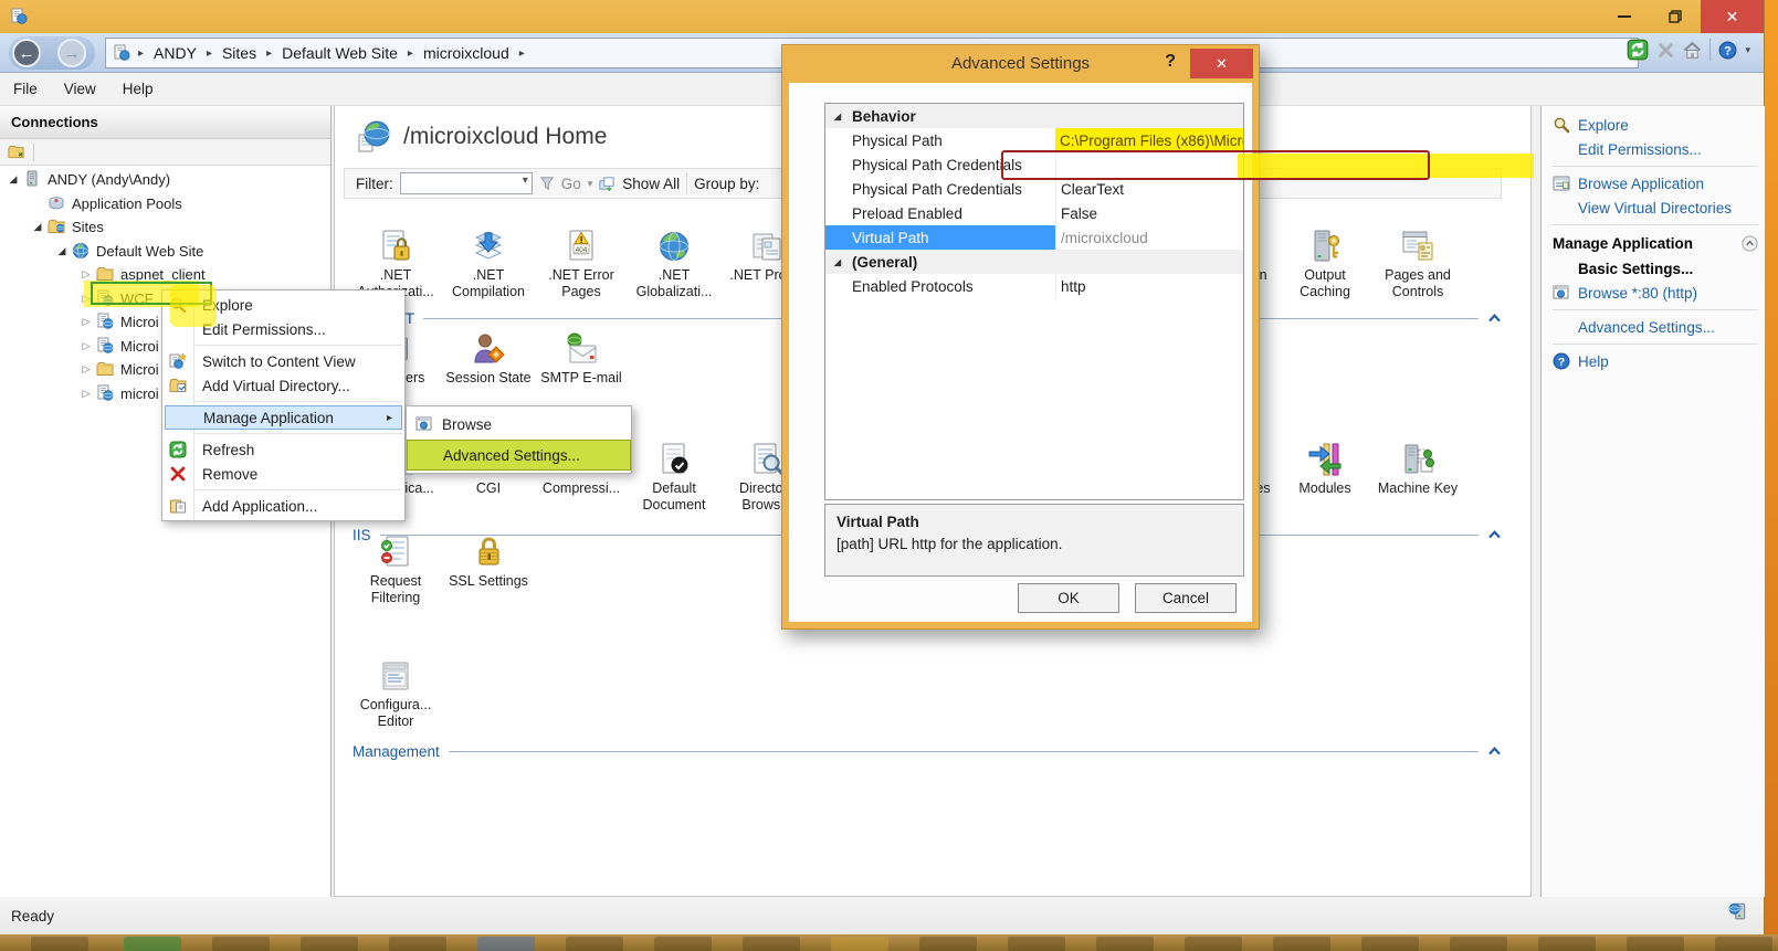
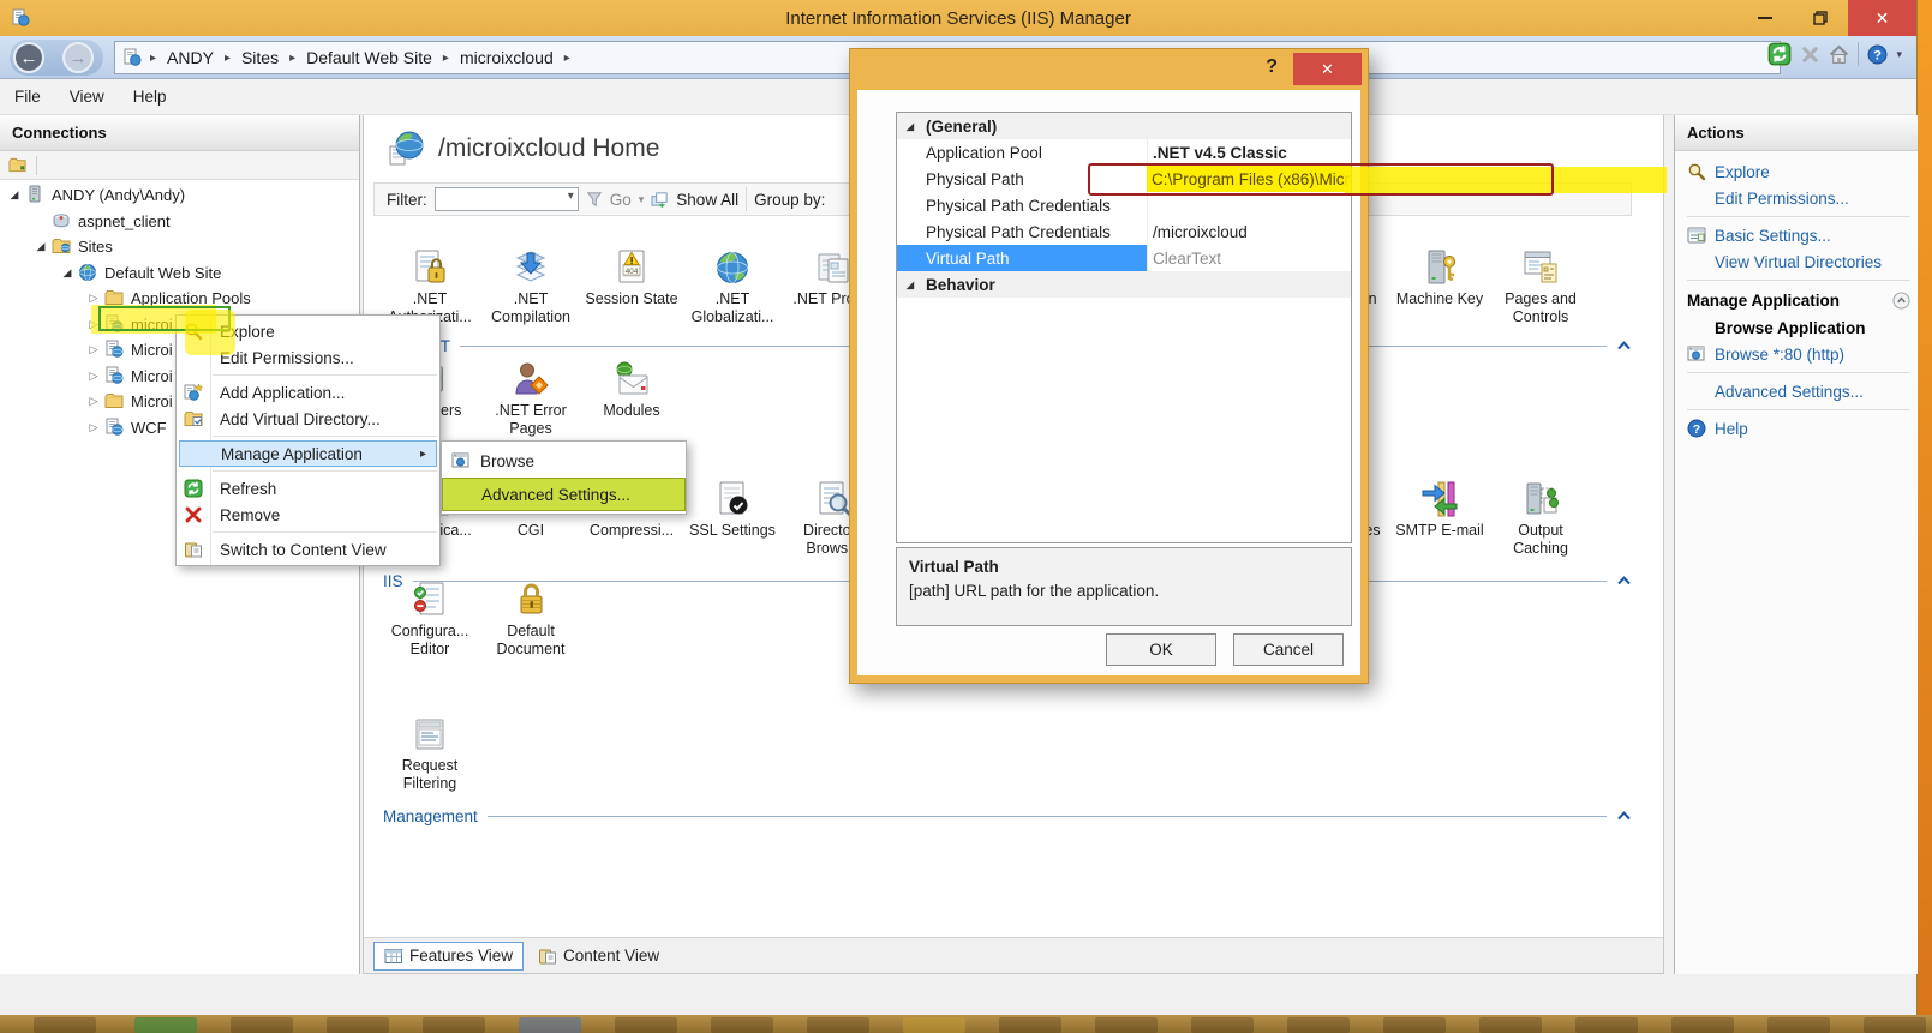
+ Internet Information Services (IIS) Manager
  ✕
  ←
  →
  ▸
  ANDY
  ▸
  Sites
  ▸
  Default Web Site
  ▸
  microixcloud
  ▸
  ?
  ▾
  File
  View
  Help
  Connections
  ◢
  ANDY (Andy\Andy)
- Application Pools
+ aspnet_client
  ◢
  Sites
  ◢
  Default Web Site
  ▷
- aspnet_client
+ Application Pools
  ▷
- WCF
+ microi
  ▷
  Microi
  ▷
  Microi
  ▷
  Microi
  ▷
- microi
+ WCF
  /microixcloud Home
  Filter:
  Go
  ▾
  Show All
  Group by:
  .NET Compilation
- .NET Error Pages
+ Session State
  .NET Globalizati...
- Output Caching
+ Machine Key
  Pages and Controls
- Session State
+ .NET Error Pages
- SMTP E-mail
+ Modules
  IIS
  CGI
  Compressi...
- Default Document
+ SSL Settings
  Directo Brows
- Modules
+ SMTP E-mail
- Machine Key
+ Output Caching
- Request Filtering
+ Configura... Editor
- SSL Settings
+ Default Document
  Management
- Configura... Editor
+ Request Filtering
+ Features View
+ Content View
+ Actions
  Explore
  Edit Permissions...
- Browse Application
+ Basic Settings...
  View Virtual Directories
  Manage Application
- Basic Settings...
+ Browse Application
  Browse *:80 (http)
  Advanced Settings...
  ?
  Help
- Ready
  Explore
  Edit Permissions...
- Switch to Content View
+ Add Application...
  Add Virtual Directory...
  Manage Application
  ▸
  Refresh
  Remove
- Add Application...
+ Switch to Content View
  Browse
  Advanced Settings...
- Advanced Settings
  ?
  ✕
  ◢
- Behavior
+ (General)
+ Application Pool
+ .NET v4.5 Classic
  Physical Path
  C:\Program Files (x86)\Micr
  Physical Path Credentials
  Physical Path Credentials
- ClearText
+ /microixcloud
- Preload Enabled
- False
  Virtual Path
- /microixcloud
+ ClearText
  ◢
- (General)
+ Behavior
- Enabled Protocols
- http
  Virtual Path
- [path] URL http for the application.
+ [path] URL path for the application.
  OK
  Cancel
